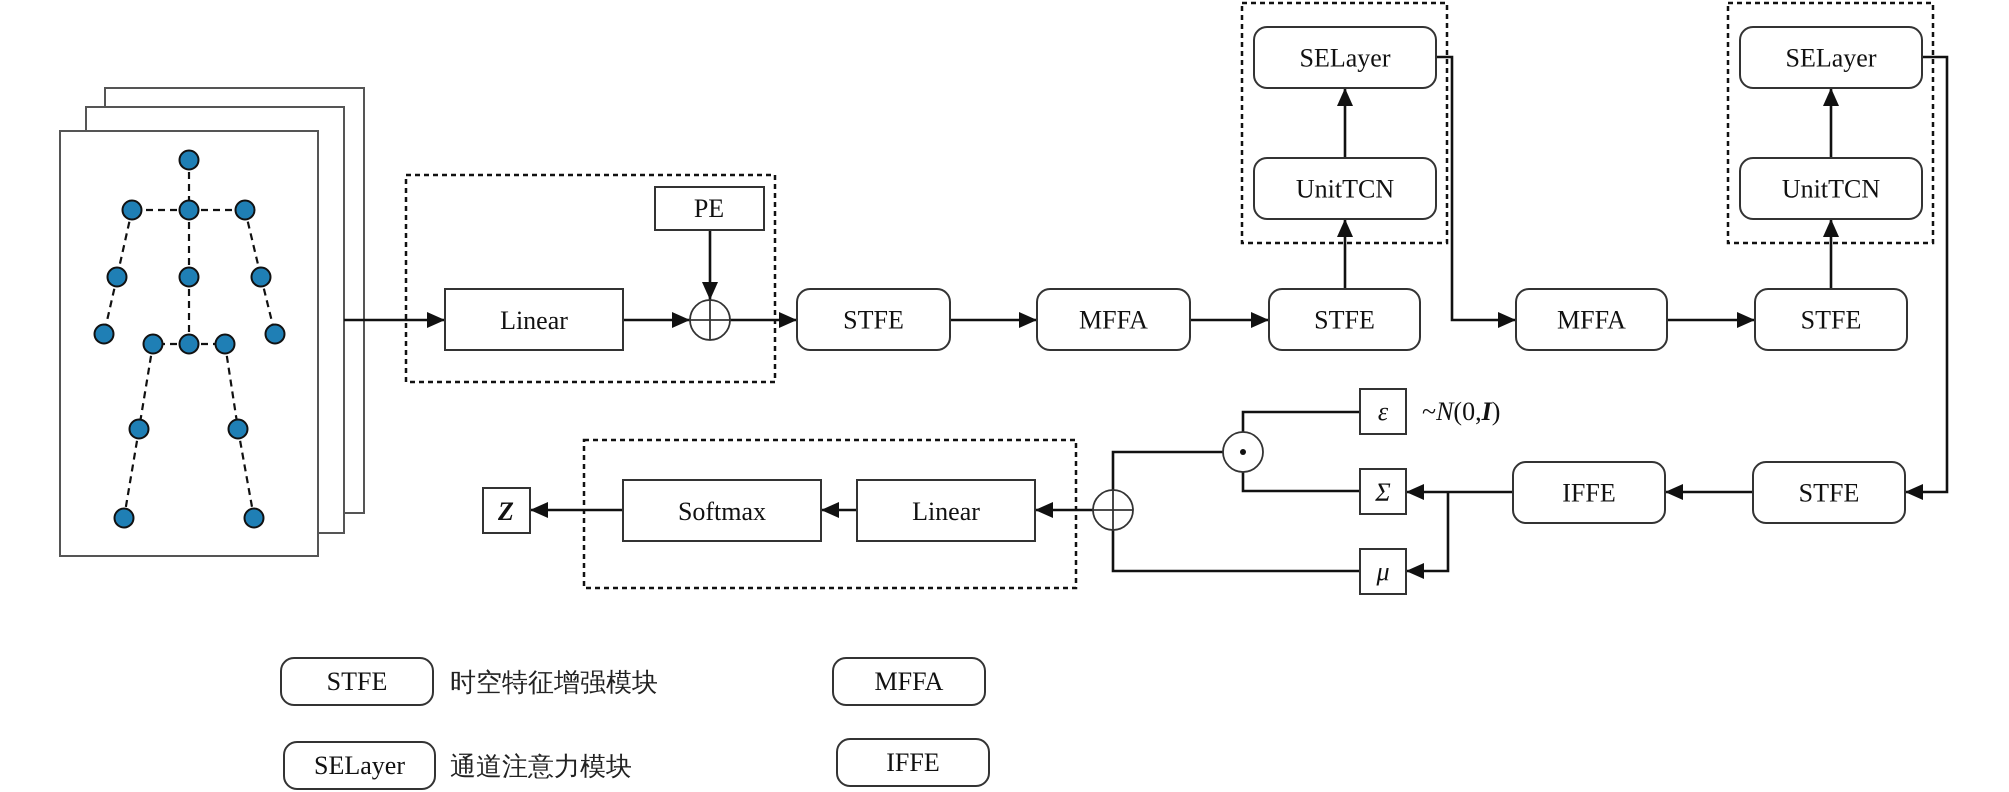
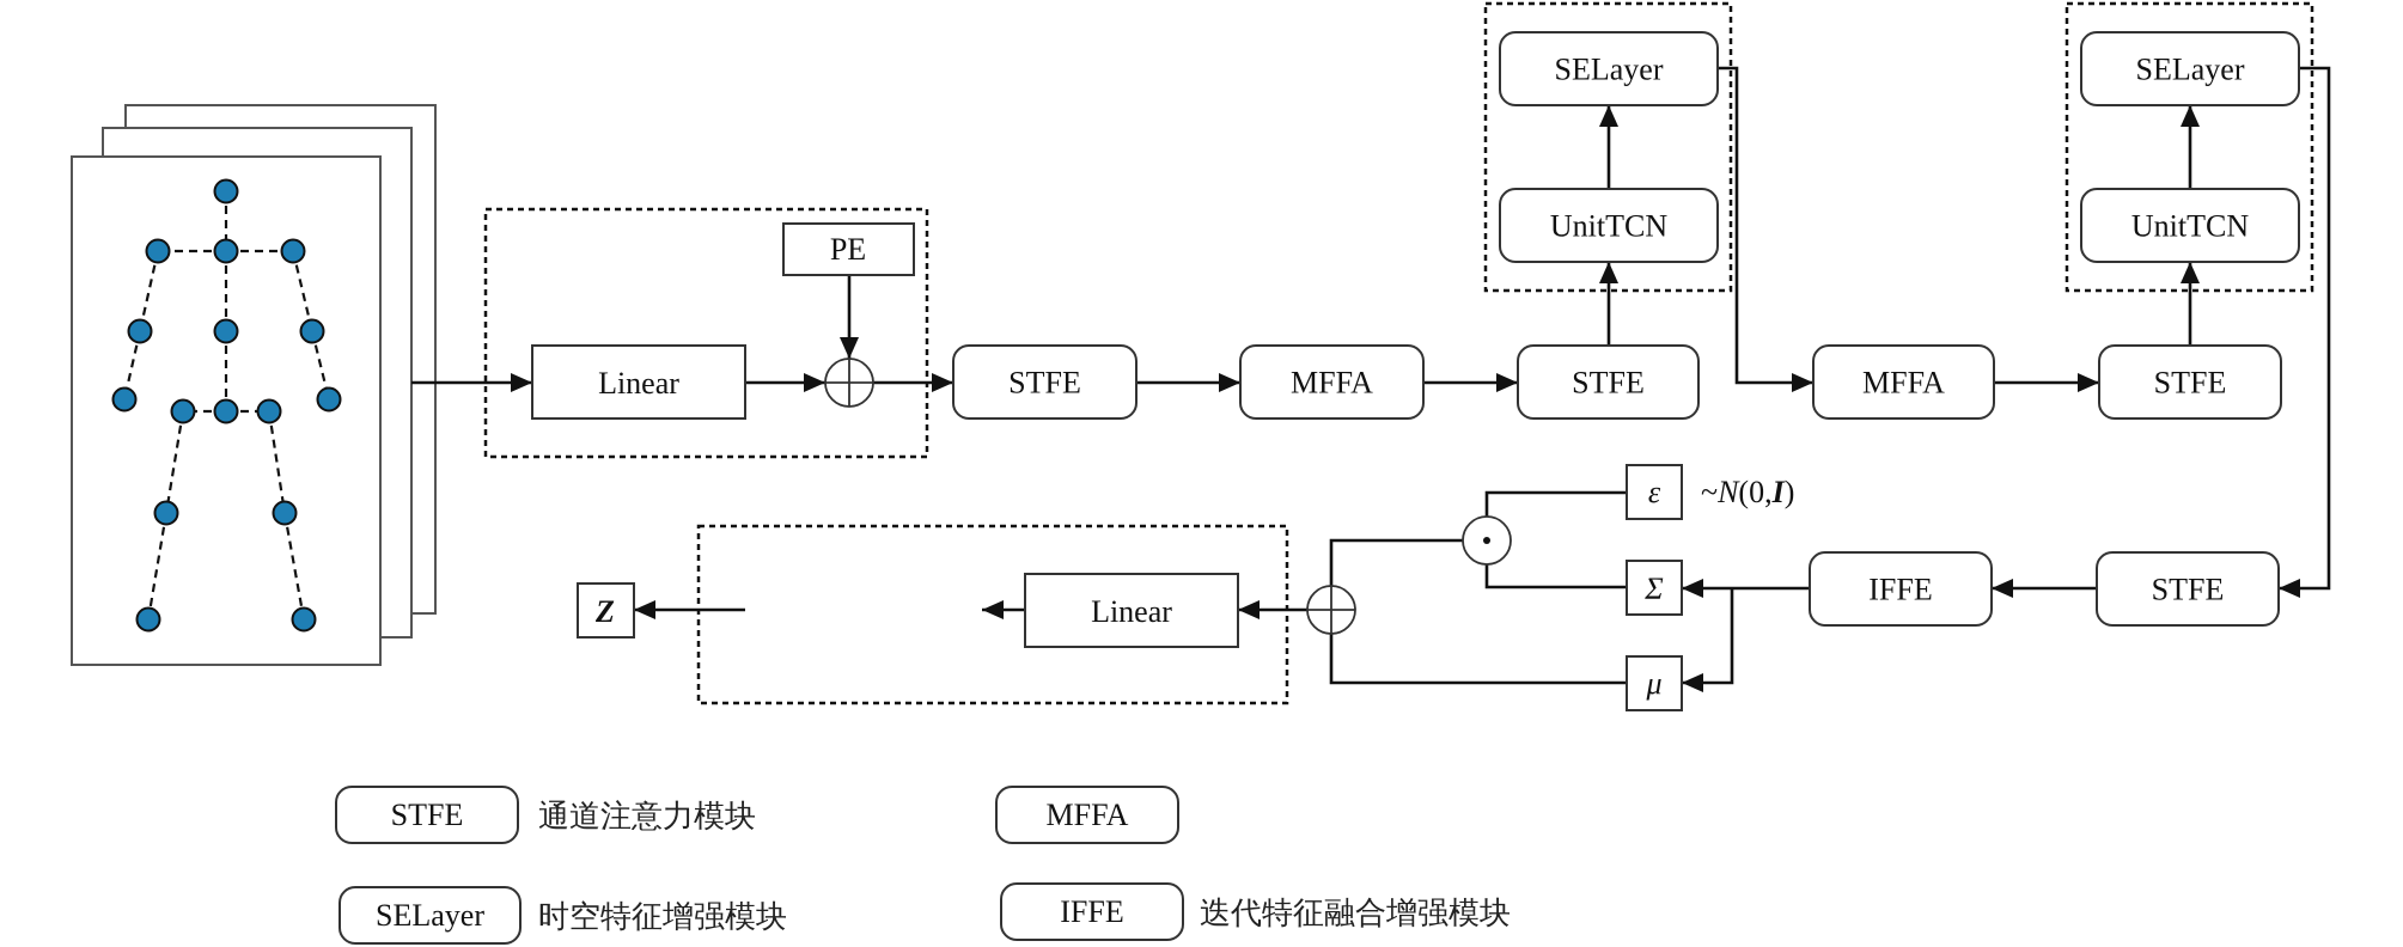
  Linear
  PE
  STFE
  MFFA
  STFE
  UnitTCN
  SELayer
  MFFA
  STFE
  UnitTCN
  SELayer
  STFE
  IFFE
  ε
  ~N(0,I)
  Σ
  μ
  Linear
- Softmax
  Z
  STFE
- 时空特征增强模块
+ 通道注意力模块
  MFFA
  SELayer
- 通道注意力模块
+ 时空特征增强模块
  IFFE
+ 迭代特征融合增强模块
